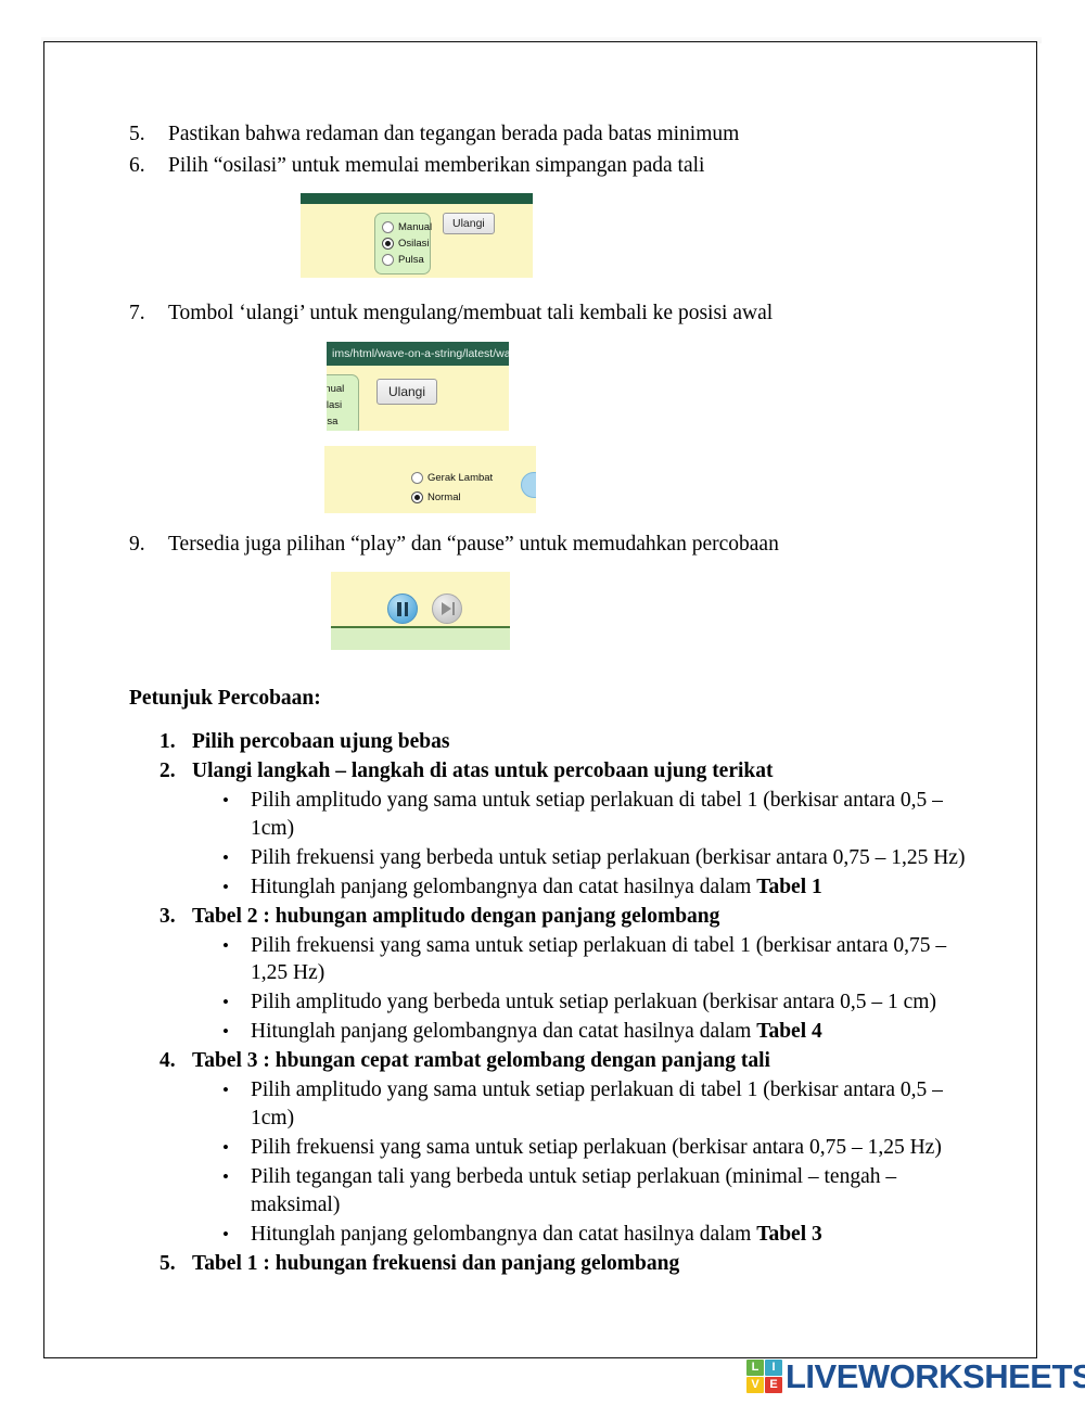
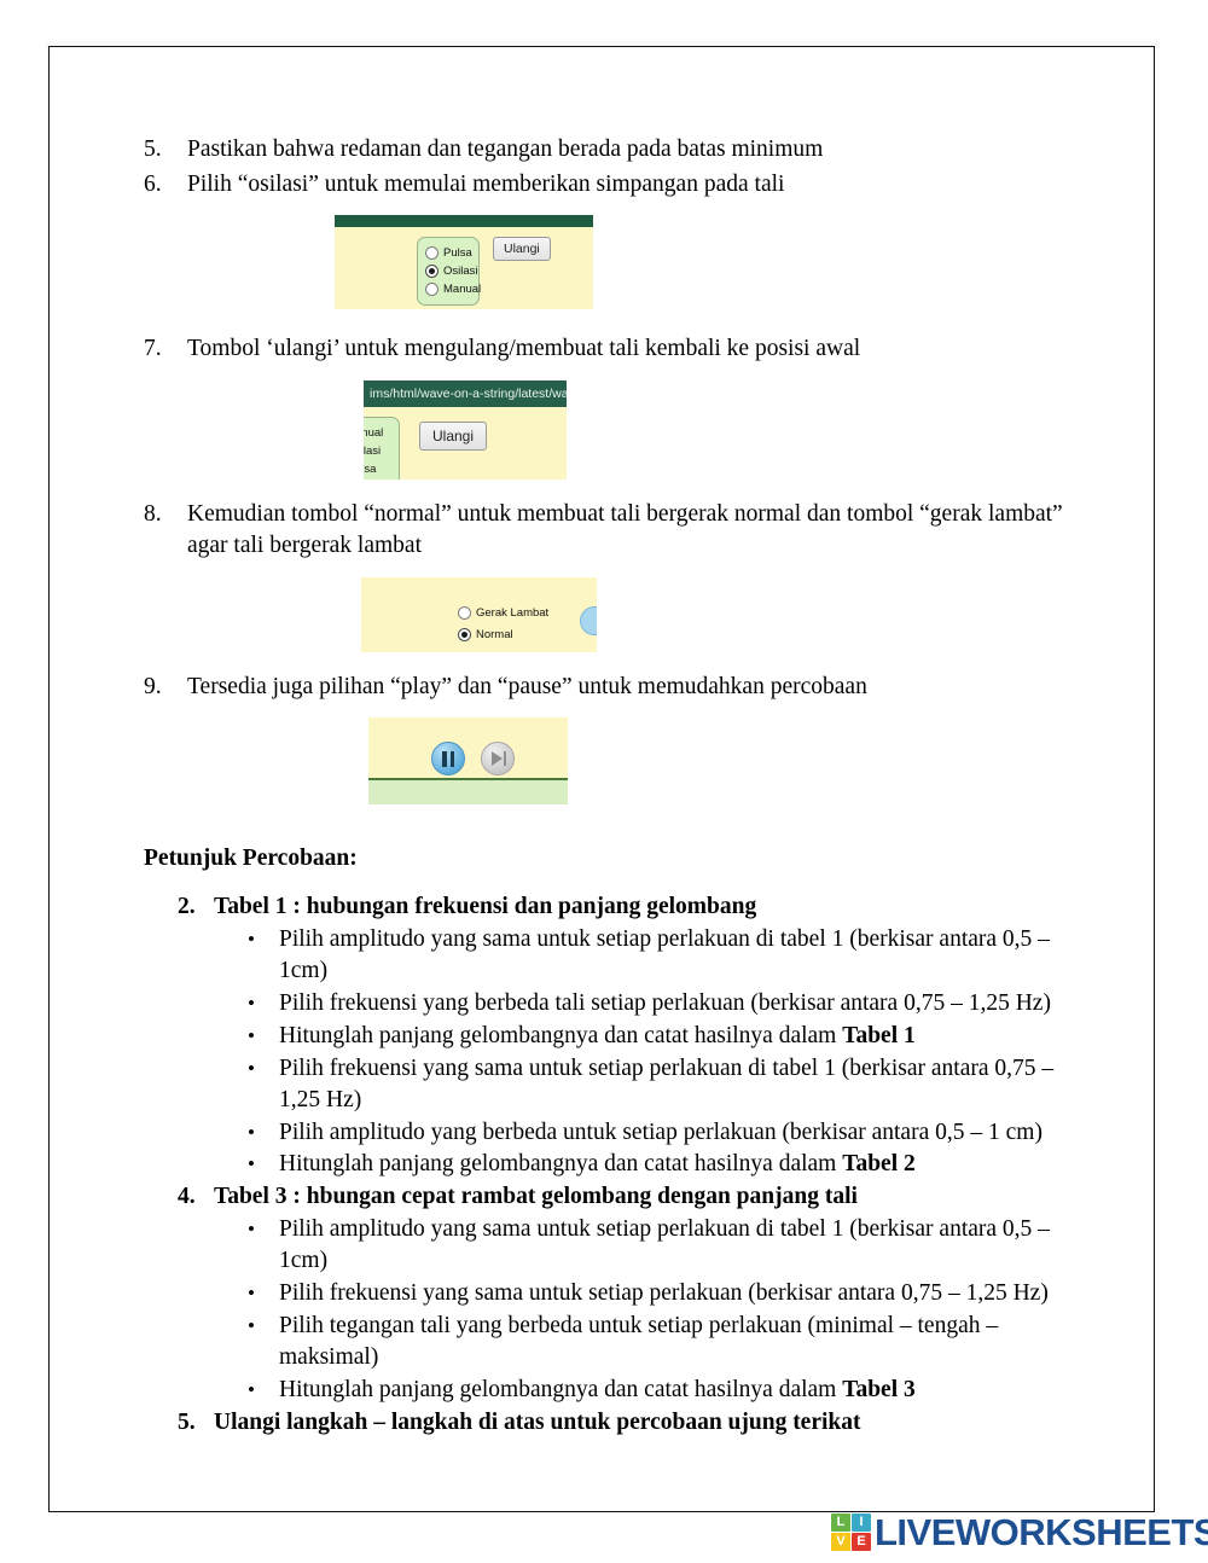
  5.
  Pastikan bahwa redaman dan tegangan berada pada batas minimum
  6.
  Pilih “osilasi” untuk memulai memberikan simpangan pada tali
- Manual
+ Pulsa
  Osilasi
- Pulsa
+ Manual
  Ulangi
  7.
  Tombol ‘ulangi’ untuk mengulang/membuat tali kembali ke posisi awal
  ims/html/wave-on-a-string/latest/wa
  nual
  lsa
  Ulangi
+ 8.
+ Kemudian tombol “normal” untuk membuat tali bergerak normal dan tombol “gerak lambat” agar tali bergerak lambat
  Gerak Lambat
  Normal
  9.
  Tersedia juga pilihan “play” dan “pause” untuk memudahkan percobaan
  Petunjuk Percobaan:
- 1.
- Pilih percobaan ujung bebas
  2.
- Ulangi langkah – langkah di atas untuk percobaan ujung terikat
+ Tabel 1 : hubungan frekuensi dan panjang gelombang
  •
  Pilih amplitudo yang sama untuk setiap perlakuan di tabel 1 (berkisar antara 0,5 – 1cm)
  •
- Pilih frekuensi yang berbeda untuk setiap perlakuan (berkisar antara 0,75 – 1,25 Hz)
+ Pilih frekuensi yang berbeda tali setiap perlakuan (berkisar antara 0,75 – 1,25 Hz)
  •
  Hitunglah panjang gelombangnya dan catat hasilnya dalam Tabel 1
- 3.
- Tabel 2 : hubungan amplitudo dengan panjang gelombang
  •
  Pilih frekuensi yang sama untuk setiap perlakuan di tabel 1 (berkisar antara 0,75 – 1,25 Hz)
  •
  Pilih amplitudo yang berbeda untuk setiap perlakuan (berkisar antara 0,5 – 1 cm)
  •
- Hitunglah panjang gelombangnya dan catat hasilnya dalam Tabel 4
+ Hitunglah panjang gelombangnya dan catat hasilnya dalam Tabel 2
  4.
  Tabel 3 : hbungan cepat rambat gelombang dengan panjang tali
  •
  Pilih amplitudo yang sama untuk setiap perlakuan di tabel 1 (berkisar antara 0,5 – 1cm)
  •
  Pilih frekuensi yang sama untuk setiap perlakuan (berkisar antara 0,75 – 1,25 Hz)
  •
  Pilih tegangan tali yang berbeda untuk setiap perlakuan (minimal – tengah – maksimal)
  •
  Hitunglah panjang gelombangnya dan catat hasilnya dalam Tabel 3
  5.
- Tabel 1 : hubungan frekuensi dan panjang gelombang
+ Ulangi langkah – langkah di atas untuk percobaan ujung terikat
  L
  I
  V
  E
  LIVEWORKSHEETS
